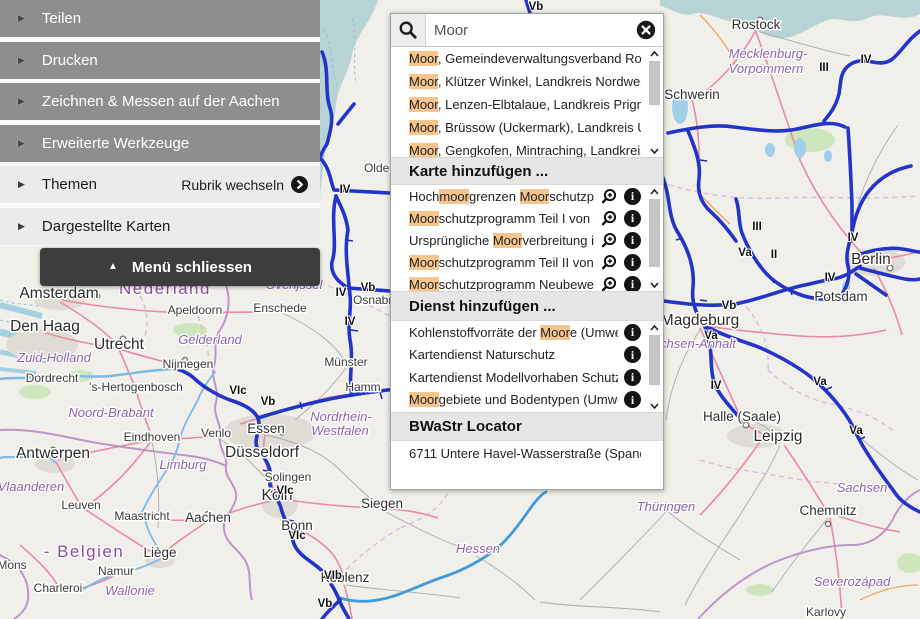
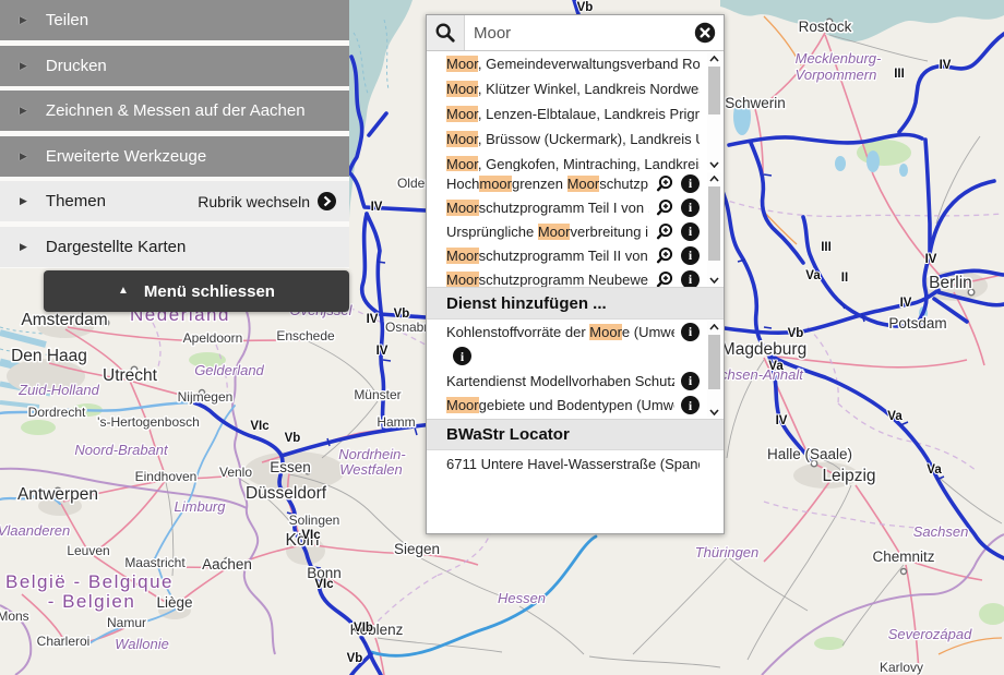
  Amsterdam
  Nederland
  Den Haag
  Utrecht
  Apeldoorn
  Gelderland
  Zuid-Holland
  Dordrecht
  Nijmegen
  's-Hertogenbosch
  Noord-Brabant
  Eindhoven
  Venlo
  Enschede
  Münster
  Hamm
  Nordrhein-
  Westfalen
  Essen
  Düsseldorf
  Solingen
  Köln
  Bonn
  Siegen
  Koblenz
  Antwerpen
  Vlaanderen
  Limburg
  Leuven
  Maastricht
  Aachen
+ België - Belgique
  - Belgien
  Mons
  Namur
  Charleroi
  Liège
  Wallonie
  Hessen
  Thüringen
  Rostock
  Mecklenburg-
  Vorpommern
  Schwerin
  Berlin
  Potsdam
  Magdeburg
  hsen-Anhalt
  Halle (Saale)
  Leipzig
  Chemnitz
  Sachsen
  Severozápad
  Karlovy
  Vb
  IV
  IV
  Vb
  IV
  VIc
  Vb
  VIc
  VIc
  VIb
  Vb
  III
  Va
  II
  IV
  IV
  III
  Vb
  Va
  Va
  Va
  IV
  IV
  ▶
  Teilen
  ▶
  Drucken
  ▶
  Zeichnen & Messen auf der Aachen
  ▶
  Erweiterte Werkzeuge
  ▶
  Themen
  Rubrik wechseln
  ▶
  Dargestellte Karten
  ▲
  Menü schliessen
  Moor
  Moor, Gemeindeverwaltungsverband Ro
  Moor, Klützer Winkel, Landkreis Nordwe
  Moor, Lenzen-Elbtalaue, Landkreis Prign
  Moor, Brüssow (Uckermark), Landkreis
  Moor, Gengkofen, Mintraching, Landkrei
- Karte hinzufügen ...
  Hochmoorgrenzen Moorschutzp
  i
  Moorschutzprogramm Teil I von
  i
  Ursprüngliche Moorverbreitung i
  i
  Moorschutzprogramm Teil II von
  i
  Moorschutzprogramm Neubewe
  i
  Dienst hinzufügen ...
  Kohlenstoffvorräte der Moore (Umw
  i
- Kartendienst Naturschutz
  i
  Kartendienst Modellvorhaben Schut
  i
  Moorgebiete und Bodentypen (Umw
  i
  BWaStr Locator
  6711 Untere Havel-Wasserstraße (Span
